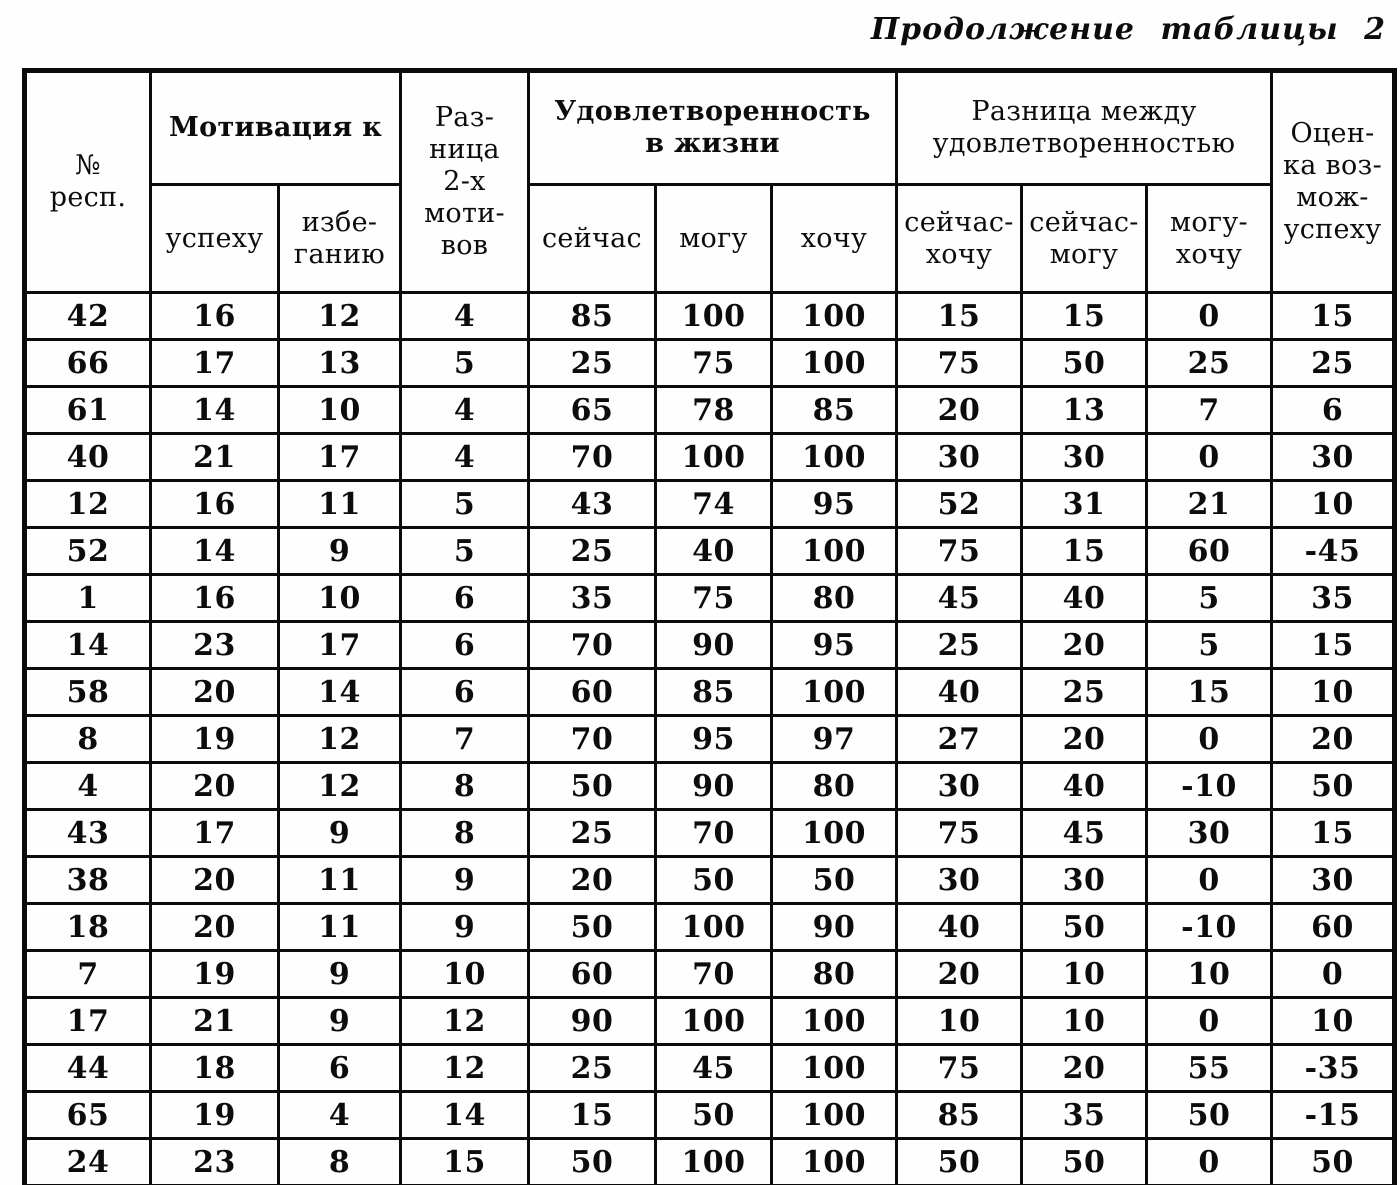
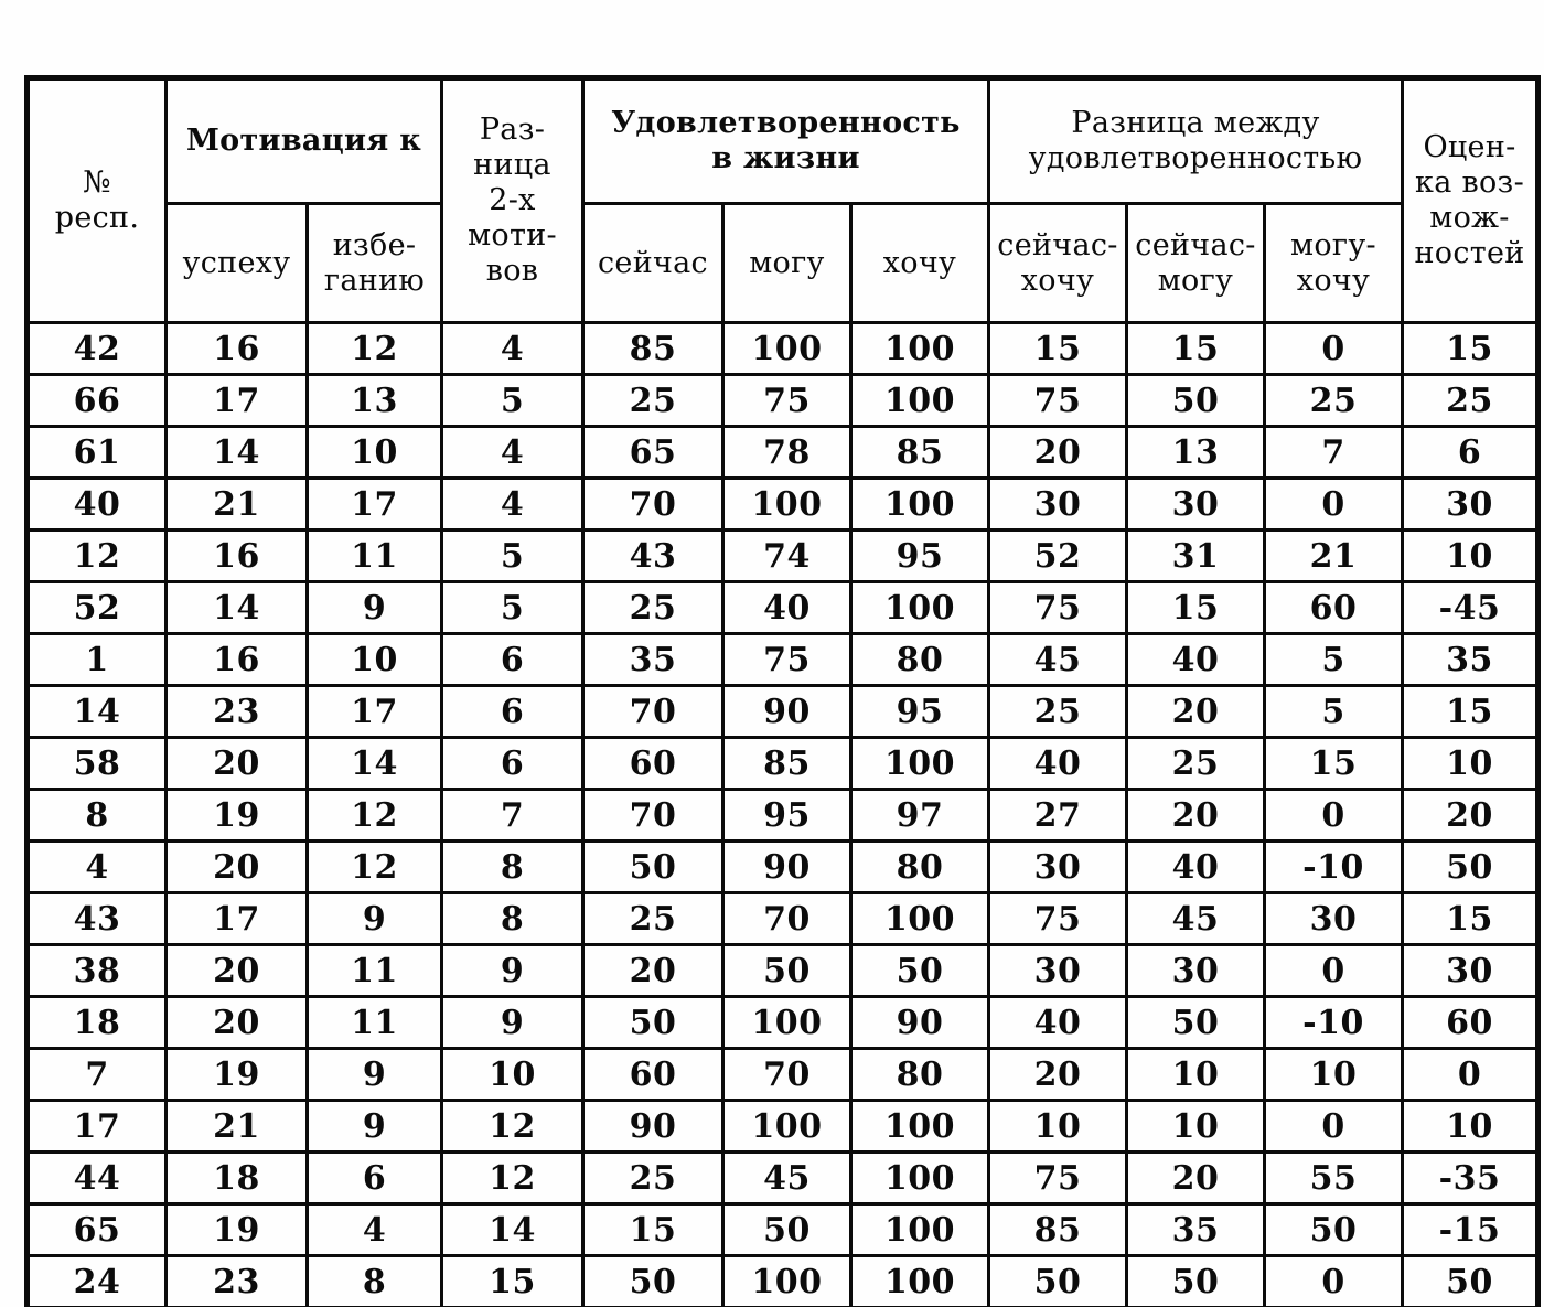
- Продолжение таблицы 2
- № респ.	Мотивация к	Раз- ница 2-х моти- вов	Удовлетворенность в жизни	Разница между удовлетворенностью	Оцен- ка воз- мож- успеху
+ № респ.	Мотивация к	Раз- ница 2-х моти- вов	Удовлетворенность в жизни	Разница между удовлетворенностью	Оцен- ка воз- мож- ностей
  успеху	избе- ганию	сейчас	могу	хочу	сейчас- хочу	сейчас- могу	могу- хочу
  42	16	12	4	85	100	100	15	15	0	15
  66	17	13	5	25	75	100	75	50	25	25
  61	14	10	4	65	78	85	20	13	7	6
  40	21	17	4	70	100	100	30	30	0	30
  12	16	11	5	43	74	95	52	31	21	10
  52	14	9	5	25	40	100	75	15	60	-45
  1	16	10	6	35	75	80	45	40	5	35
  14	23	17	6	70	90	95	25	20	5	15
  58	20	14	6	60	85	100	40	25	15	10
  8	19	12	7	70	95	97	27	20	0	20
  4	20	12	8	50	90	80	30	40	-10	50
  43	17	9	8	25	70	100	75	45	30	15
  38	20	11	9	20	50	50	30	30	0	30
  18	20	11	9	50	100	90	40	50	-10	60
  7	19	9	10	60	70	80	20	10	10	0
  17	21	9	12	90	100	100	10	10	0	10
  44	18	6	12	25	45	100	75	20	55	-35
  65	19	4	14	15	50	100	85	35	50	-15
  24	23	8	15	50	100	100	50	50	0	50
